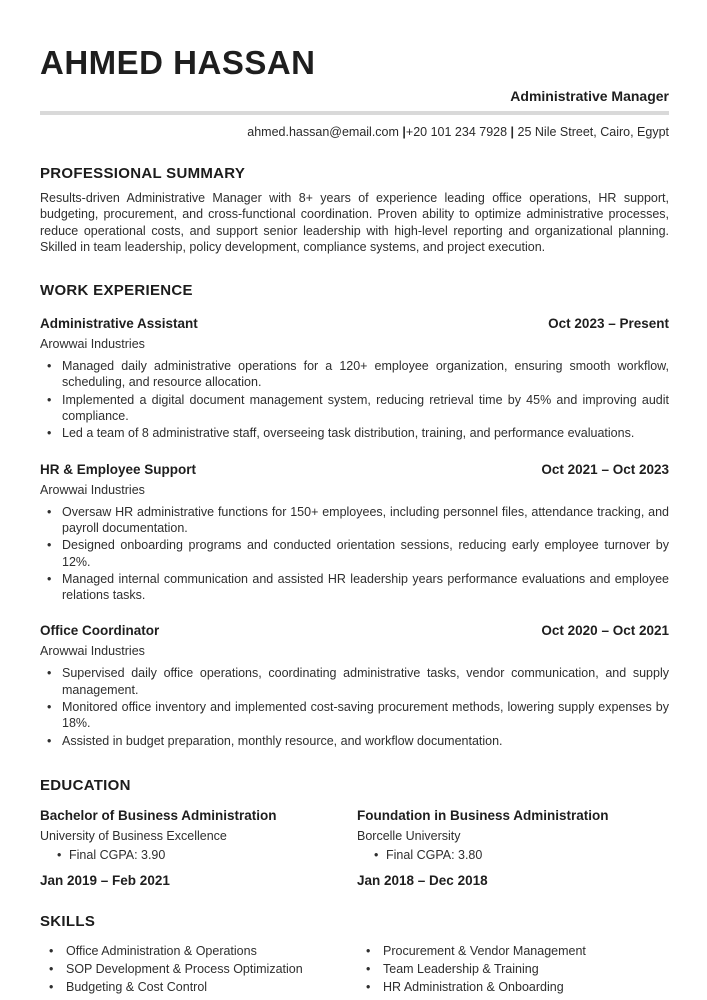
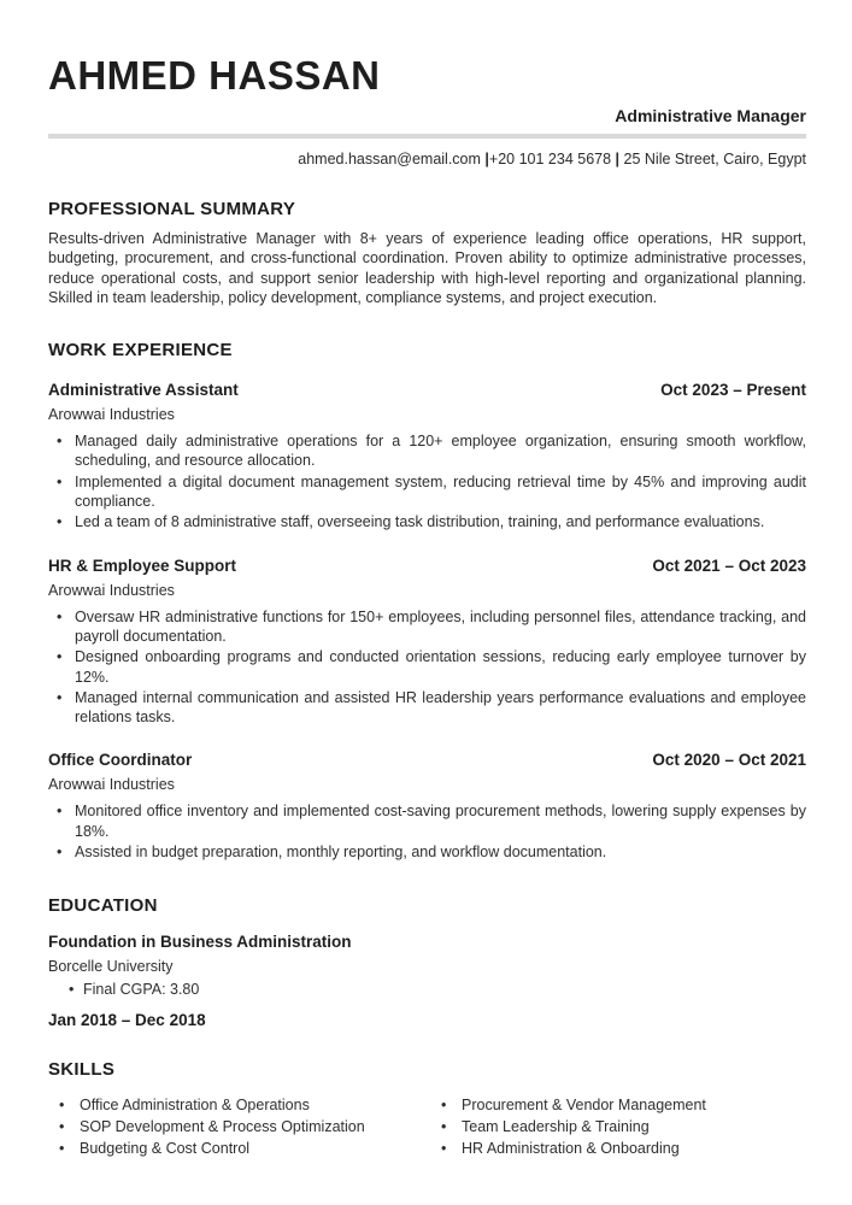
  AHMED HASSAN
  Administrative Manager
- ahmed.hassan@email.com |+20 101 234 7928 | 25 Nile Street, Cairo, Egypt
+ ahmed.hassan@email.com |+20 101 234 5678 | 25 Nile Street, Cairo, Egypt
  PROFESSIONAL SUMMARY
  Results-driven Administrative Manager with 8+ years of experience leading office operations, HR support, budgeting, procurement, and cross-functional coordination. Proven ability to optimize administrative processes, reduce operational costs, and support senior leadership with high-level reporting and organizational planning. Skilled in team leadership, policy development, compliance systems, and project execution.
  WORK EXPERIENCE
  Administrative Assistant
  Oct 2023 – Present
  Arowwai Industries
  Managed daily administrative operations for a 120+ employee organization, ensuring smooth workflow, scheduling, and resource allocation.
  Implemented a digital document management system, reducing retrieval time by 45% and improving audit compliance.
  Led a team of 8 administrative staff, overseeing task distribution, training, and performance evaluations.
  HR & Employee Support
  Oct 2021 – Oct 2023
  Arowwai Industries
  Oversaw HR administrative functions for 150+ employees, including personnel files, attendance tracking, and payroll documentation.
  Designed onboarding programs and conducted orientation sessions, reducing early employee turnover by 12%.
  Managed internal communication and assisted HR leadership years performance evaluations and employee relations tasks.
  Office Coordinator
  Oct 2020 – Oct 2021
  Arowwai Industries
- Supervised daily office operations, coordinating administrative tasks, vendor communication, and supply management.
  Monitored office inventory and implemented cost-saving procurement methods, lowering supply expenses by 18%.
- Assisted in budget preparation, monthly resource, and workflow documentation.
+ Assisted in budget preparation, monthly reporting, and workflow documentation.
  EDUCATION
- Bachelor of Business Administration
- University of Business Excellence
- Final CGPA: 3.90
- Jan 2019 – Feb 2021
  Foundation in Business Administration
  Borcelle University
  Final CGPA: 3.80
  Jan 2018 – Dec 2018
  SKILLS
  Office Administration & Operations
  SOP Development & Process Optimization
  Budgeting & Cost Control
  Procurement & Vendor Management
  Team Leadership & Training
  HR Administration & Onboarding
